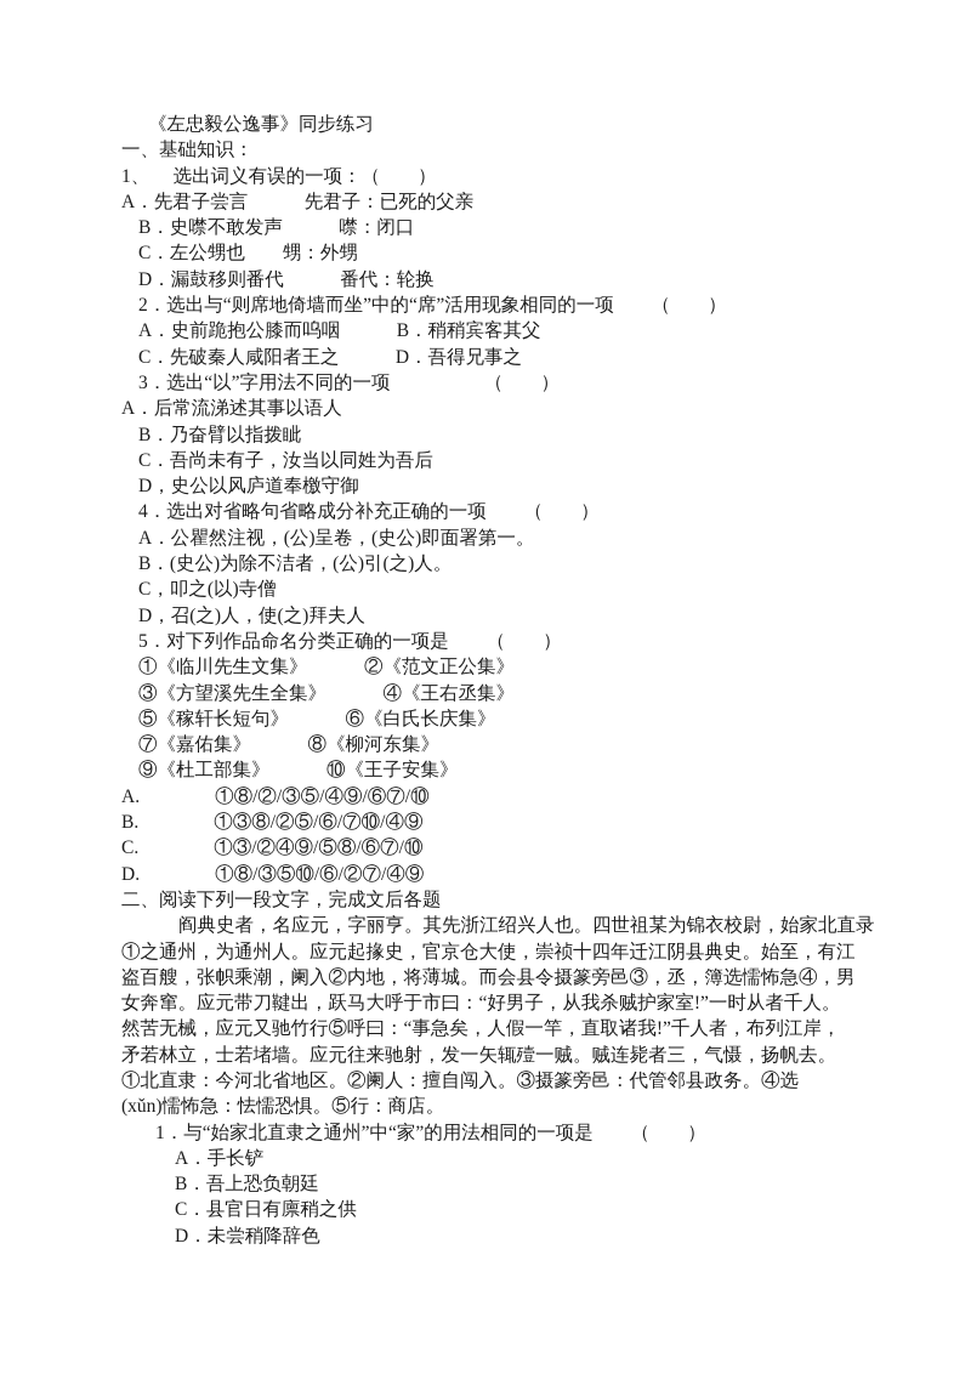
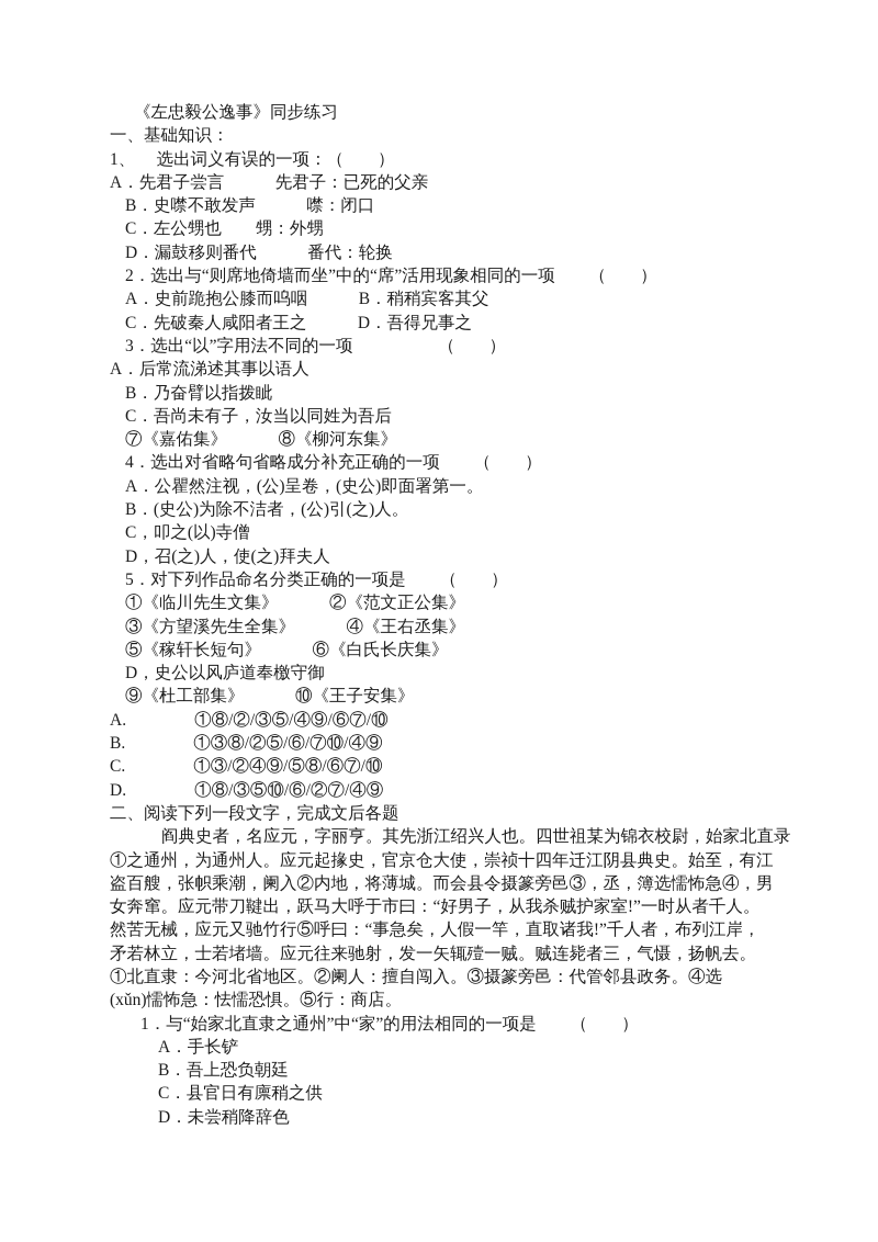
  《左忠毅公逸事》同步练习
  一、基础知识：
  1、 选出词义有误的一项：（ ）
  A．先君子尝言 先君子：已死的父亲
  B．史噤不敢发声 噤：闭口
  C．左公甥也 甥：外甥
  D．漏鼓移则番代 番代：轮换
  2．选出与“则席地倚墙而坐”中的“席”活用现象相同的一项 （ ）
  A．史前跪抱公膝而呜咽 B．稍稍宾客其父
  C．先破秦人咸阳者王之 D．吾得兄事之
  3．选出“以”字用法不同的一项 （ ）
  A．后常流涕述其事以语人
  B．乃奋臂以指拨眦
  C．吾尚未有子，汝当以同姓为吾后
- D，史公以风庐道奉檄守御
+ ⑦《嘉佑集》 ⑧《柳河东集》
  4．选出对省略句省略成分补充正确的一项 （ ）
  A．公瞿然注视，(公)呈卷，(史公)即面署第一。
  B．(史公)为除不洁者，(公)引(之)人。
  C，叩之(以)寺僧
  D，召(之)人，使(之)拜夫人
  5．对下列作品命名分类正确的一项是 （ ）
  ①《临川先生文集》 ②《范文正公集》
  ③《方望溪先生全集》 ④《王右丞集》
  ⑤《稼轩长短句》 ⑥《白氏长庆集》
- ⑦《嘉佑集》 ⑧《柳河东集》
+ D，史公以风庐道奉檄守御
  ⑨《杜工部集》 ⑩《王子安集》
  A. ①⑧/②/③⑤/④⑨/⑥⑦/⑩
  B. ①③⑧/②⑤/⑥/⑦⑩/④⑨
  C. ①③/②④⑨/⑤⑧/⑥⑦/⑩
  D. ①⑧/③⑤⑩/⑥/②⑦/④⑨
  二、阅读下列一段文字，完成文后各题
  阎典史者，名应元，字丽亨。其先浙江绍兴人也。四世祖某为锦衣校尉，始家北直录
  ①之通州，为通州人。应元起掾史，官京仓大使，崇祯十四年迁江阴县典史。始至，有江
  盗百艘，张帜乘潮，阑入②内地，将薄城。而会县令摄篆旁邑③，丞，簿选懦怖急④，男
  女奔窜。应元带刀鞬出，跃马大呼于市曰：“好男子，从我杀贼护家室!”一时从者千人。
  然苦无械，应元又驰竹行⑤呼曰：“事急矣，人假一竿，直取诸我!”千人者，布列江岸，
  矛若林立，士若堵墙。应元往来驰射，发一矢辄殪一贼。贼连毙者三，气慑，扬帆去。
  ①北直隶：今河北省地区。②阑人：擅自闯入。③摄篆旁邑：代管邻县政务。④选
  (xǔn)懦怖急：怯懦恐惧。⑤行：商店。
  1．与“始家北直隶之通州”中“家”的用法相同的一项是 （ ）
  A．手长铲
  B．吾上恐负朝廷
  C．县官日有廪稍之供
  D．未尝稍降辞色
